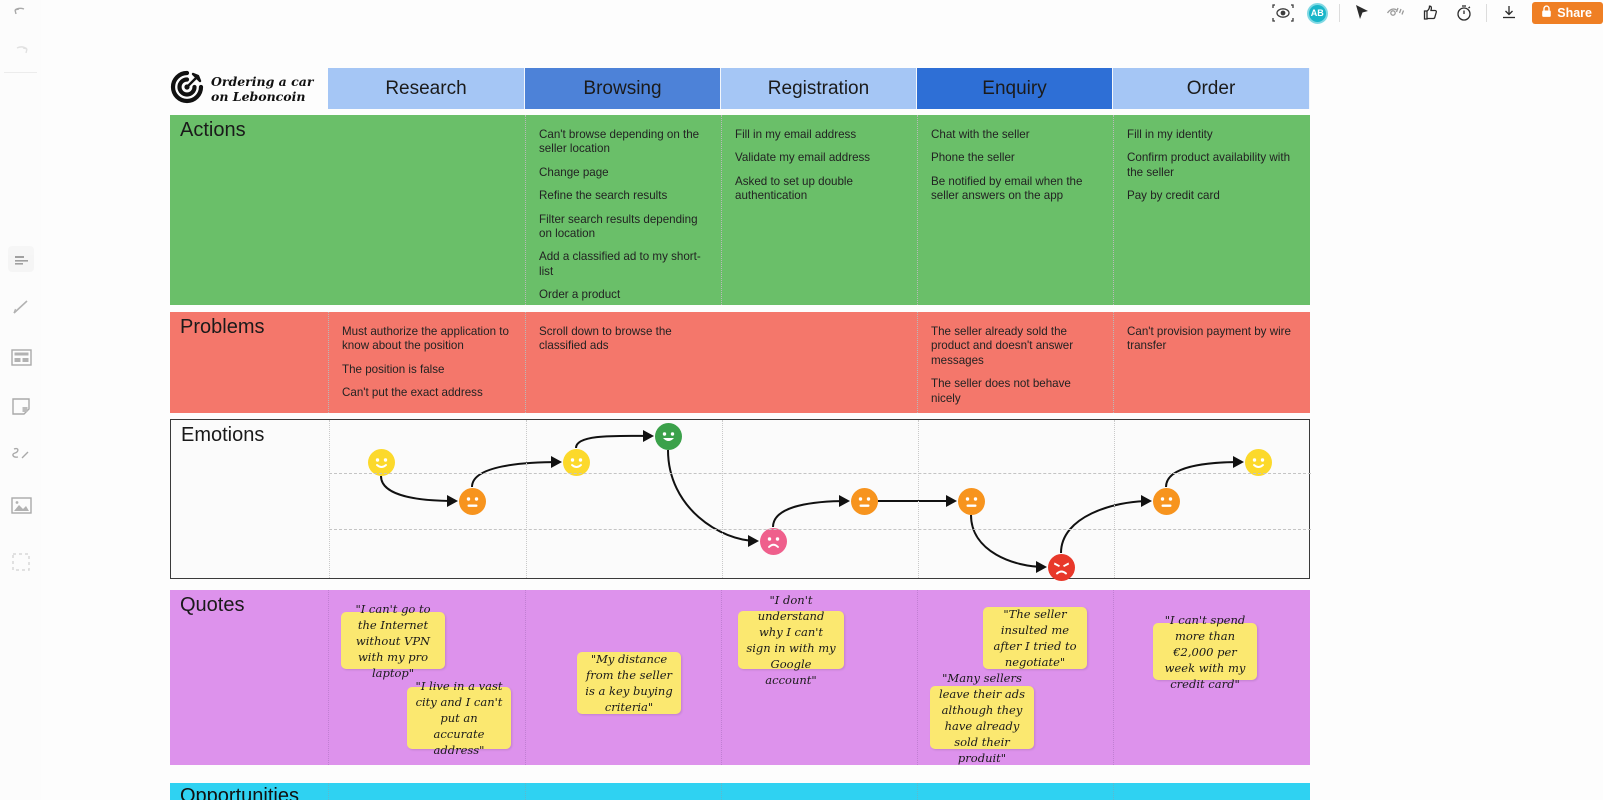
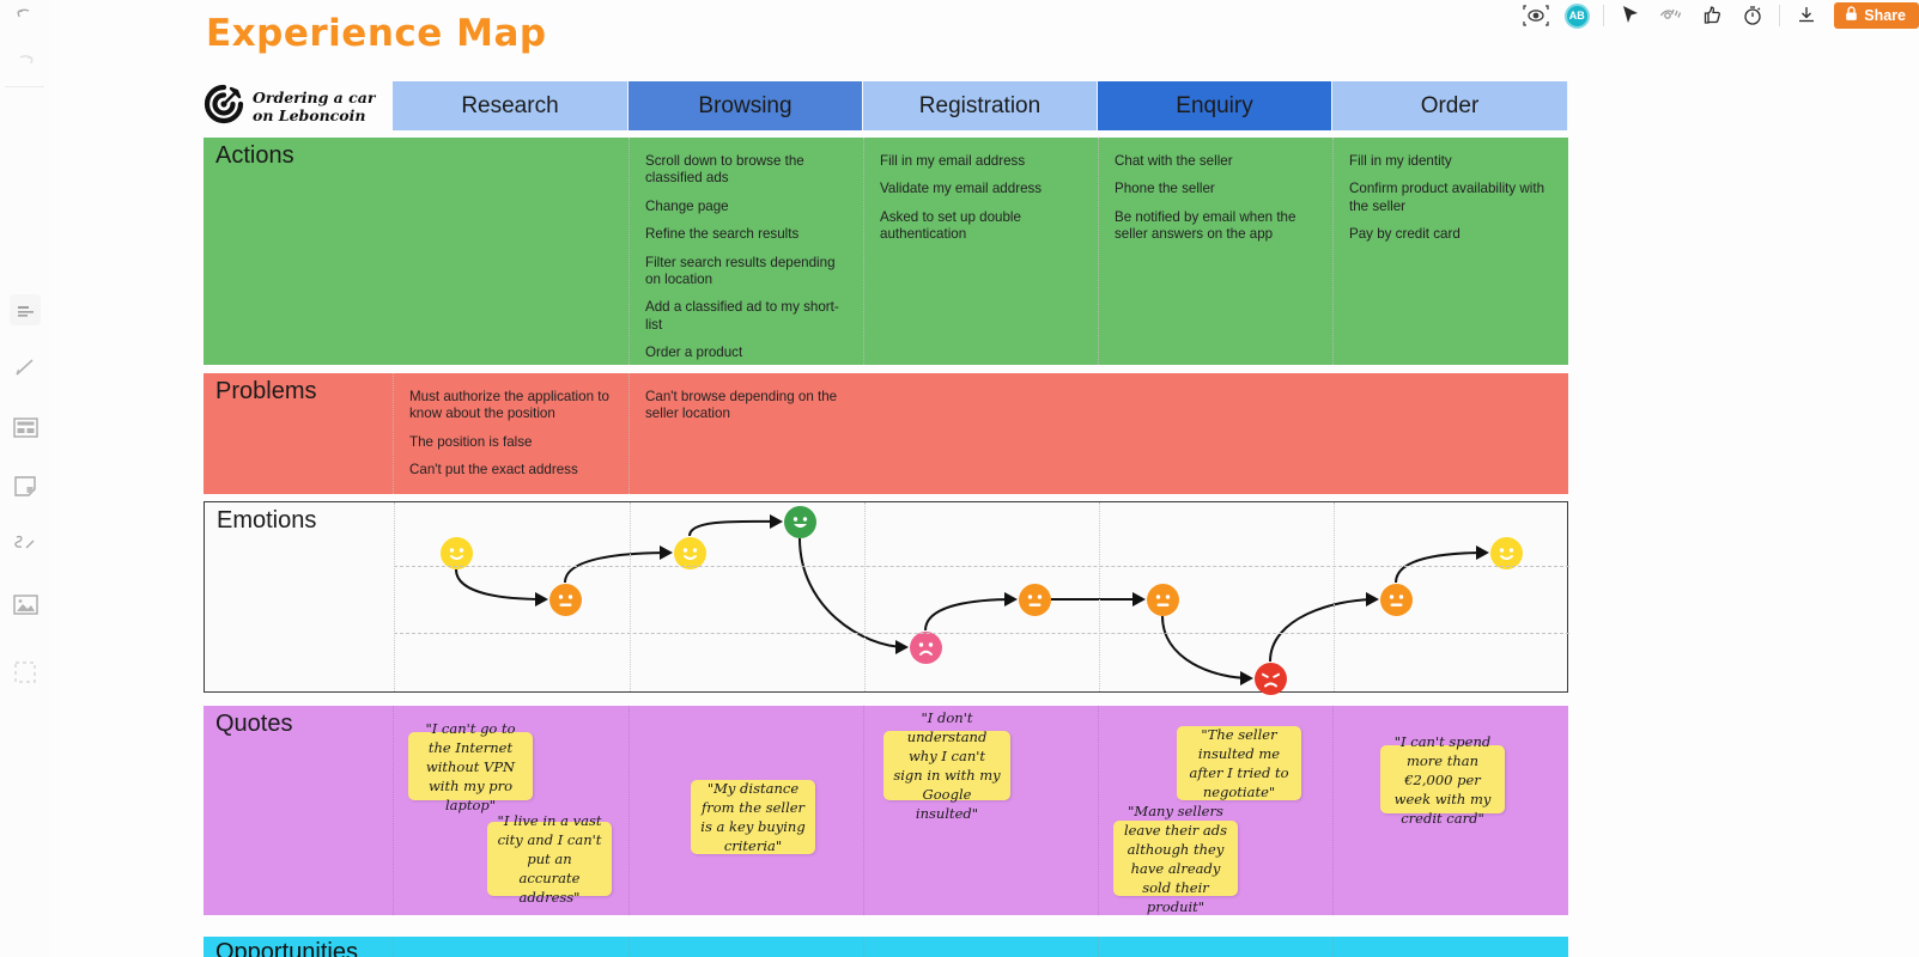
  AB
  Share
+ Experience Map
  Ordering a car
  on Leboncoin
  Research
  Browsing
  Registration
  Enquiry
  Order
  Actions
- Can't browse depending on the seller location
+ Scroll down to browse the classified ads
  Change page
  Refine the search results
  Filter search results depending on location
  Add a classified ad to my short-list
  Order a product
  Fill in my email address
  Validate my email address
  Asked to set up double authentication
  Chat with the seller
  Phone the seller
  Be notified by email when the seller answers on the app
  Fill in my identity
  Confirm product availability with the seller
  Pay by credit card
  Problems
  Must authorize the application to know about the position
  The position is false
  Can't put the exact address
- Scroll down to browse the classified ads
+ Can't browse depending on the seller location
- The seller already sold the product and doesn't answer messages
- The seller does not behave nicely
- Can't provision payment by wire transfer
  Emotions
  Quotes
  "I can't go to the Internet without VPN with my pro laptop"
  "I live in a vast city and I can't put an accurate address"
  "My distance from the seller is a key buying criteria"
- "I don't understand why I can't sign in with my Google account"
+ "I don't understand why I can't sign in with my Google insulted"
  "The seller insulted me after I tried to negotiate"
  "Many sellers leave their ads although they have already sold their produit"
  "I can't spend more than €2,000 per week with my credit card"
  Opportunities
